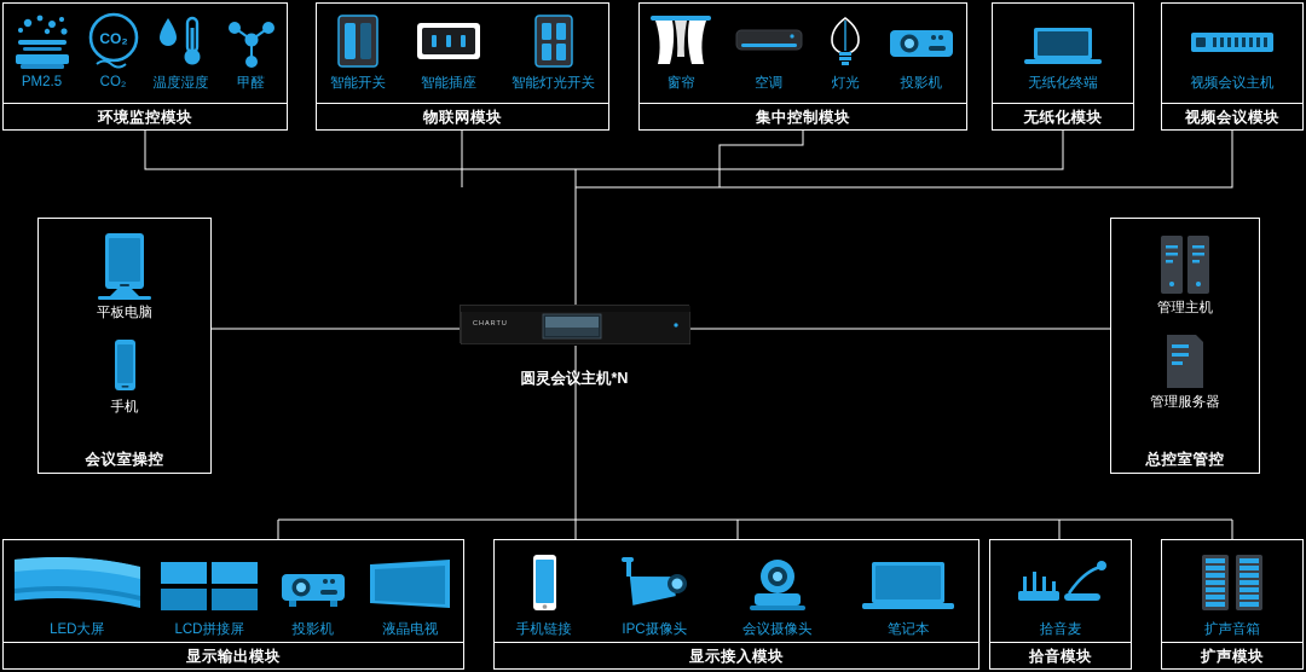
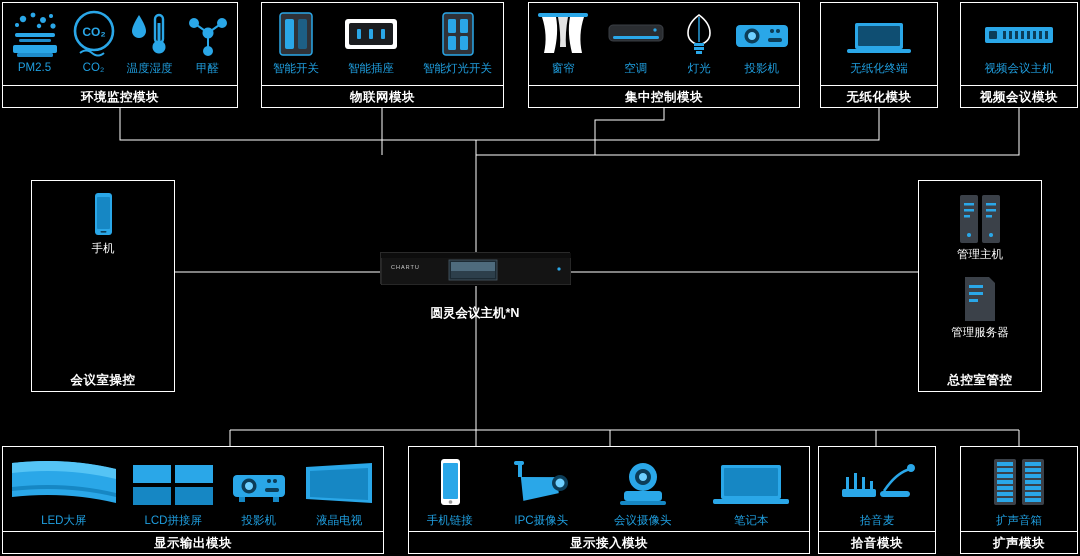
  PM2.5
  CO₂
  CO₂
  温度湿度
  甲醛
  环境监控模块
  智能开关
  智能插座
  智能灯光开关
  物联网模块
  窗帘
  空调
  灯光
  投影机
  集中控制模块
  无纸化终端
  无纸化模块
  视频会议主机
  视频会议模块
- 平板电脑
  手机
  会议室操控
  管理主机
  管理服务器
  总控室管控
  圆灵会议主机*N
  LED大屏
  LCD拼接屏
  投影机
  液晶电视
  显示输出模块
  手机链接
  IPC摄像头
  会议摄像头
  笔记本
  显示接入模块
  拾音麦
  拾音模块
  扩声音箱
  扩声模块
